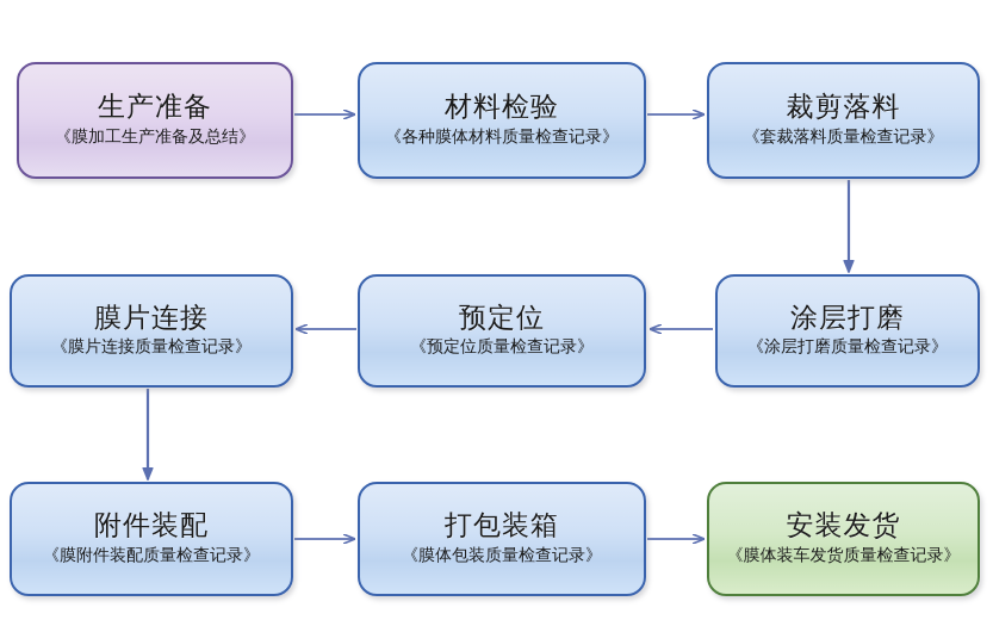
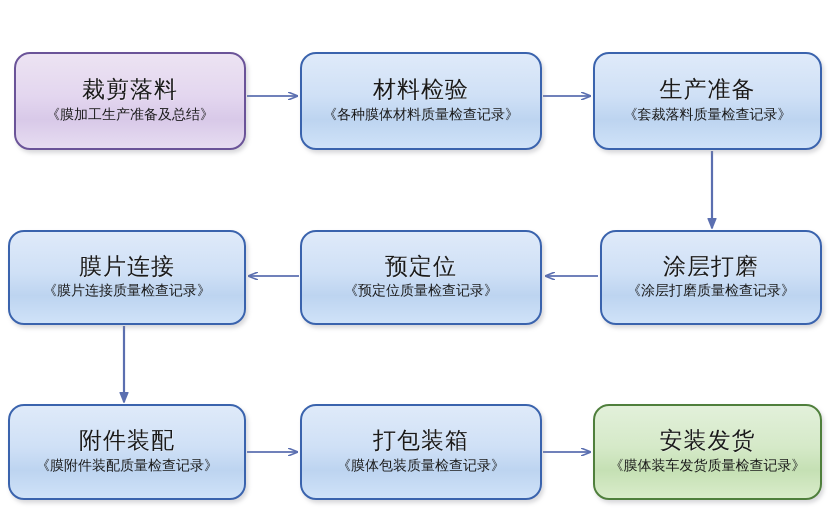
- 生产准备
+ 裁剪落料
  《膜加工生产准备及总结》
  材料检验
  《各种膜体材料质量检查记录》
- 裁剪落料
+ 生产准备
  《套裁落料质量检查记录》
  膜片连接
  《膜片连接质量检查记录》
  预定位
  《预定位质量检查记录》
  涂层打磨
  《涂层打磨质量检查记录》
  附件装配
  《膜附件装配质量检查记录》
  打包装箱
  《膜体包装质量检查记录》
  安装发货
  《膜体装车发货质量检查记录》
